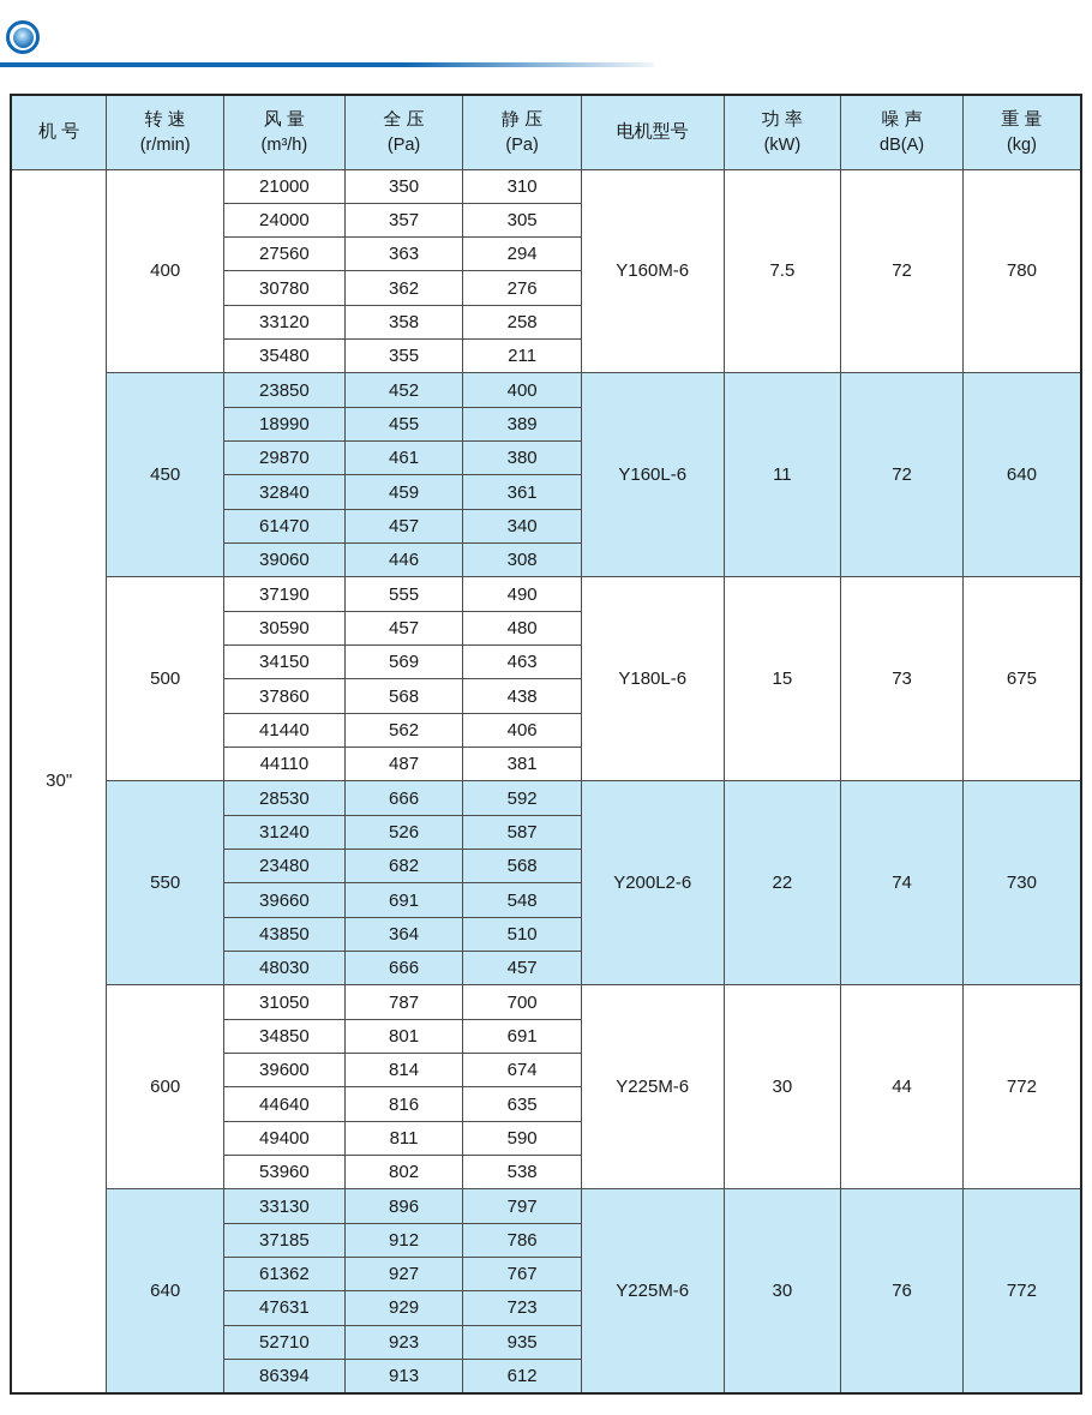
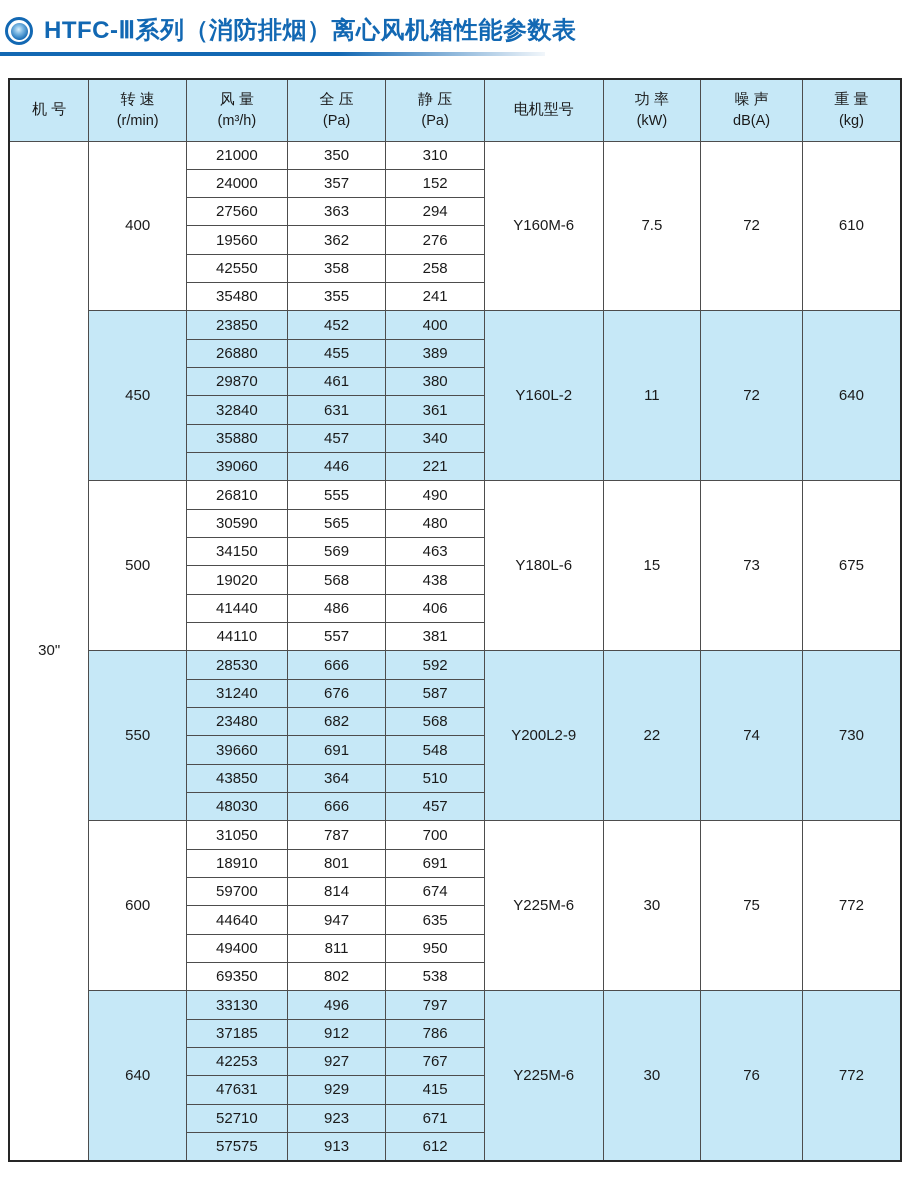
+ HTFC-Ⅲ系列（消防排烟）离心风机箱性能参数表
  机 号	转 速(r/min)	风 量(m³/h)	全 压(Pa)	静 压(Pa)	电机型号	功 率(kW)	噪 声dB(A)	重 量(kg)
- 30"	400	21000	350	310	Y160M-6	7.5	72	780
+ 30"	400	21000	350	310	Y160M-6	7.5	72	610
- 24000	357	305
+ 24000	357	152
  27560	363	294
- 30780	362	276
+ 19560	362	276
- 33120	358	258
+ 42550	358	258
- 35480	355	211
+ 35480	355	241
- 450	23850	452	400	Y160L-6	11	72	640
+ 450	23850	452	400	Y160L-2	11	72	640
- 18990	455	389
+ 26880	455	389
  29870	461	380
- 32840	459	361
+ 32840	631	361
- 61470	457	340
+ 35880	457	340
- 39060	446	308
+ 39060	446	221
- 500	37190	555	490	Y180L-6	15	73	675
+ 500	26810	555	490	Y180L-6	15	73	675
- 30590	457	480
+ 30590	565	480
  34150	569	463
- 37860	568	438
+ 19020	568	438
- 41440	562	406
+ 41440	486	406
- 44110	487	381
+ 44110	557	381
- 550	28530	666	592	Y200L2-6	22	74	730
+ 550	28530	666	592	Y200L2-9	22	74	730
- 31240	526	587
+ 31240	676	587
  23480	682	568
  39660	691	548
  43850	364	510
  48030	666	457
- 600	31050	787	700	Y225M-6	30	44	772
+ 600	31050	787	700	Y225M-6	30	75	772
- 34850	801	691
+ 18910	801	691
- 39600	814	674
+ 59700	814	674
- 44640	816	635
+ 44640	947	635
- 49400	811	590
+ 49400	811	950
- 53960	802	538
+ 69350	802	538
- 640	33130	896	797	Y225M-6	30	76	772
+ 640	33130	496	797	Y225M-6	30	76	772
  37185	912	786
- 61362	927	767
+ 42253	927	767
- 47631	929	723
+ 47631	929	415
- 52710	923	935
+ 52710	923	671
- 86394	913	612
+ 57575	913	612
